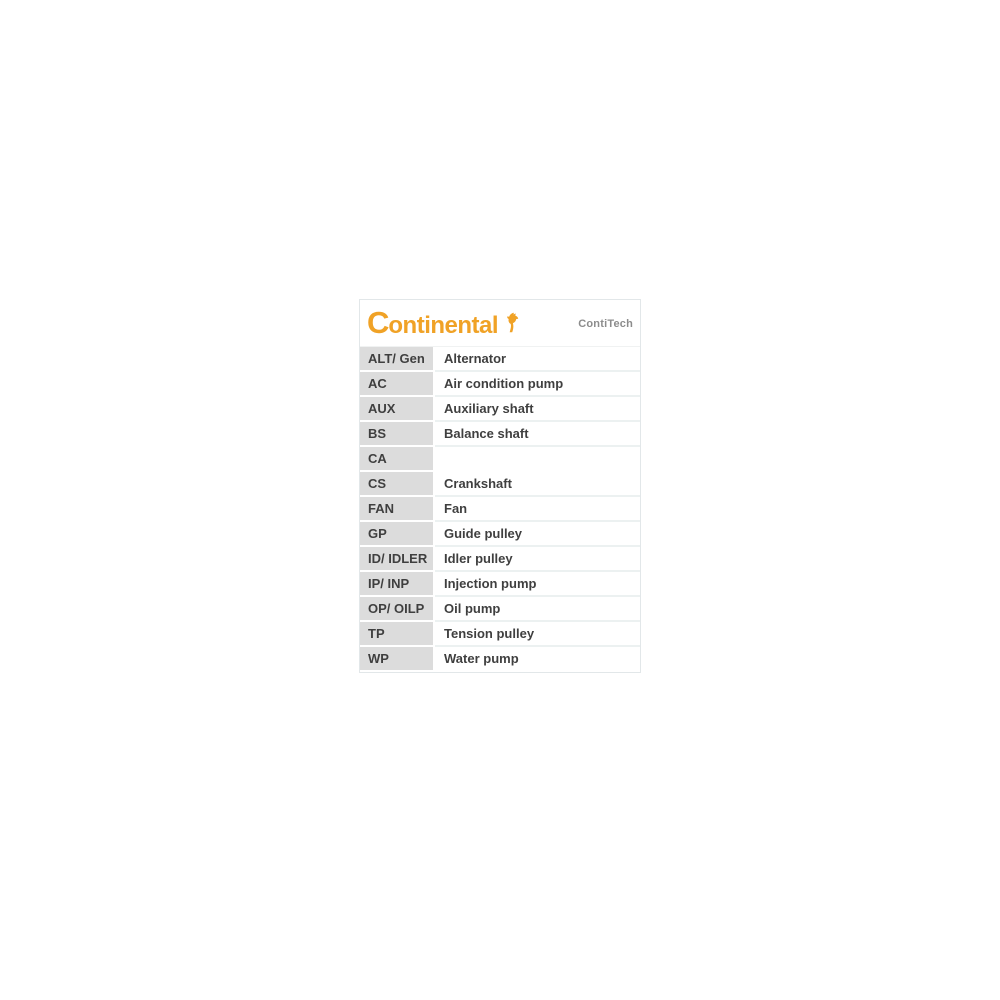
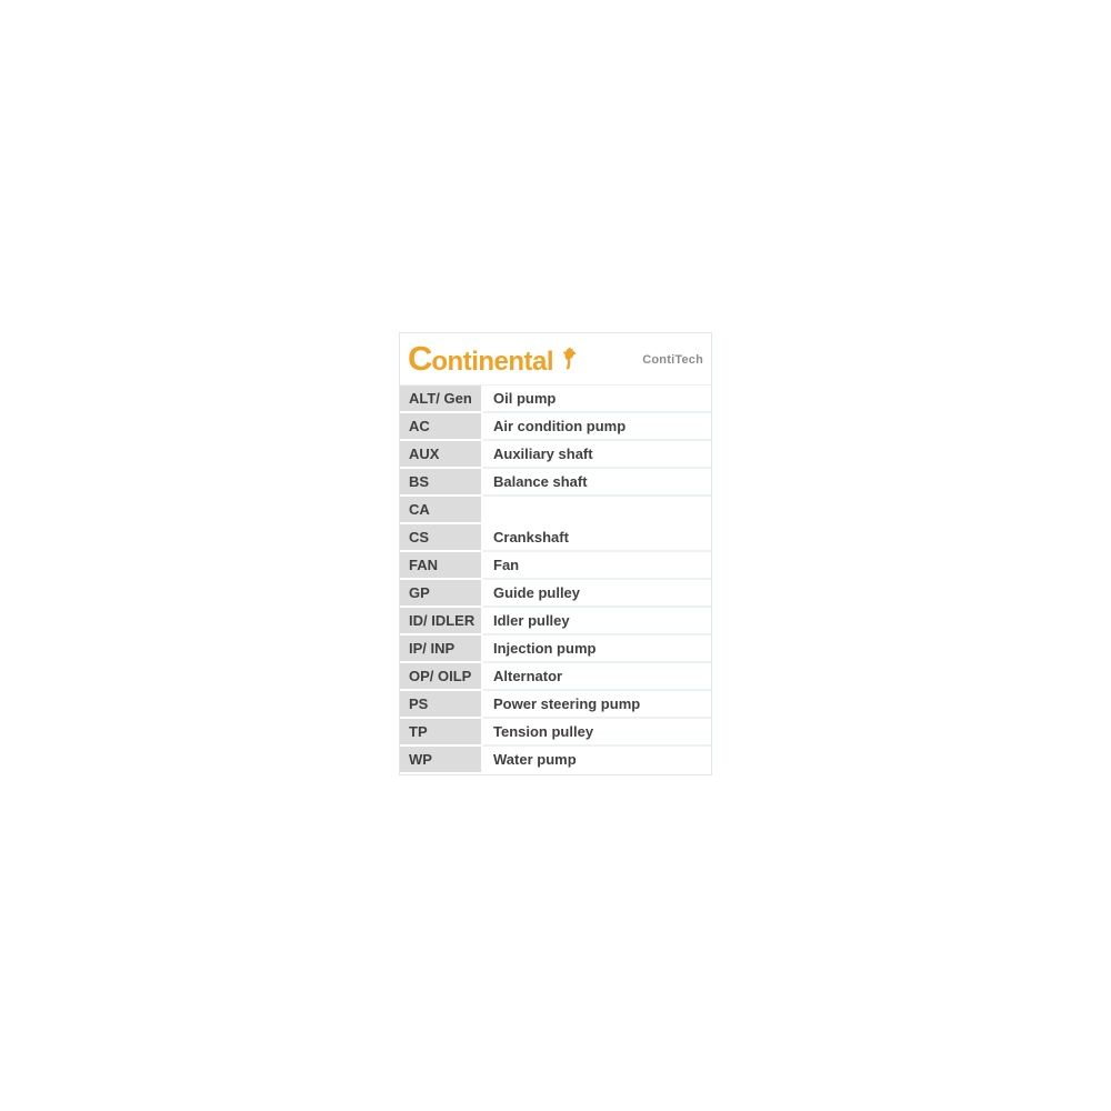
  Continental
  ContiTech
  ALT/ Gen
- Alternator
+ Oil pump
  AC
  Air condition pump
  AUX
  Auxiliary shaft
  BS
  Balance shaft
  CA
  CS
  Crankshaft
  FAN
  Fan
  GP
  Guide pulley
  ID/ IDLER
  Idler pulley
  IP/ INP
  Injection pump
  OP/ OILP
- Oil pump
+ Alternator
+ PS
+ Power steering pump
  TP
  Tension pulley
  WP
  Water pump
